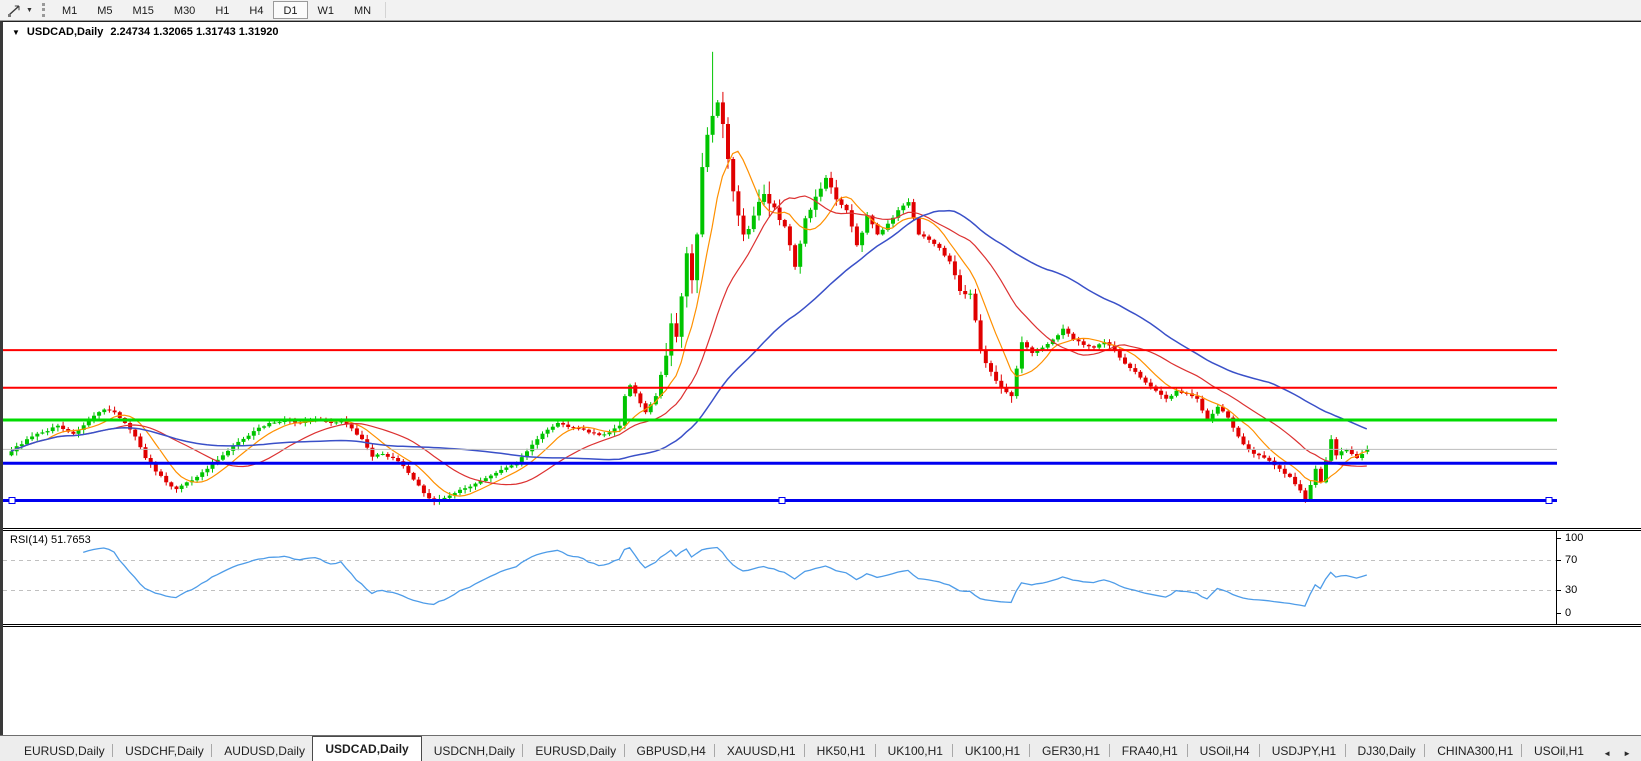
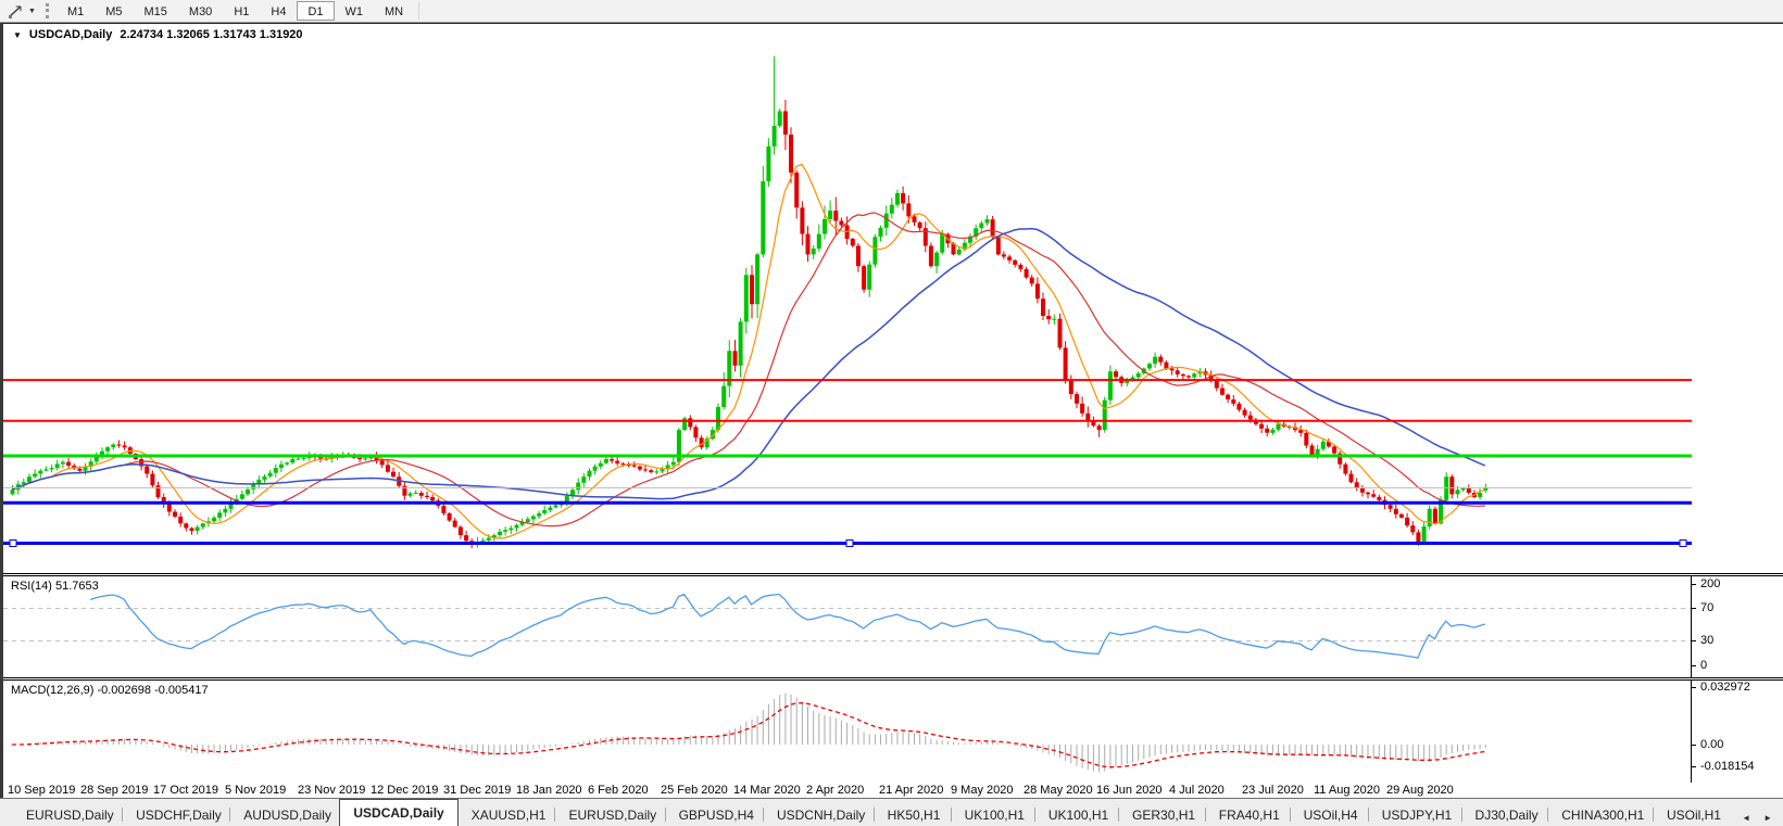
  M1
  M5
  M15
  M30
  H1
  H4
  D1
  W1
  MN
  ▼
  USDCAD,Daily
  2.24734 1.32065 1.31743 1.31920
  RSI(14) 51.7653
- 100
+ 200
  70
  30
  0
+ MACD(12,26,9) -0.002698 -0.005417
+ 0.032972
+ 0.00
+ -0.018154
+ 10 Sep 2019
+ 28 Sep 2019
+ 17 Oct 2019
+ 5 Nov 2019
+ 23 Nov 2019
+ 12 Dec 2019
+ 31 Dec 2019
+ 18 Jan 2020
+ 6 Feb 2020
+ 25 Feb 2020
+ 14 Mar 2020
+ 2 Apr 2020
+ 21 Apr 2020
+ 9 May 2020
+ 28 May 2020
+ 16 Jun 2020
+ 4 Jul 2020
+ 23 Jul 2020
+ 11 Aug 2020
+ 29 Aug 2020
  EURUSD,Daily
  USDCHF,Daily
  AUDUSD,Daily
  USDCAD,Daily
- USDCNH,Daily
+ XAUUSD,H1
  EURUSD,Daily
  GBPUSD,H4
- XAUUSD,H1
+ USDCNH,Daily
  HK50,H1
  UK100,H1
  UK100,H1
  GER30,H1
  FRA40,H1
  USOil,H4
  USDJPY,H1
  DJ30,Daily
  CHINA300,H1
  USOil,H1
  ◄
  ►
